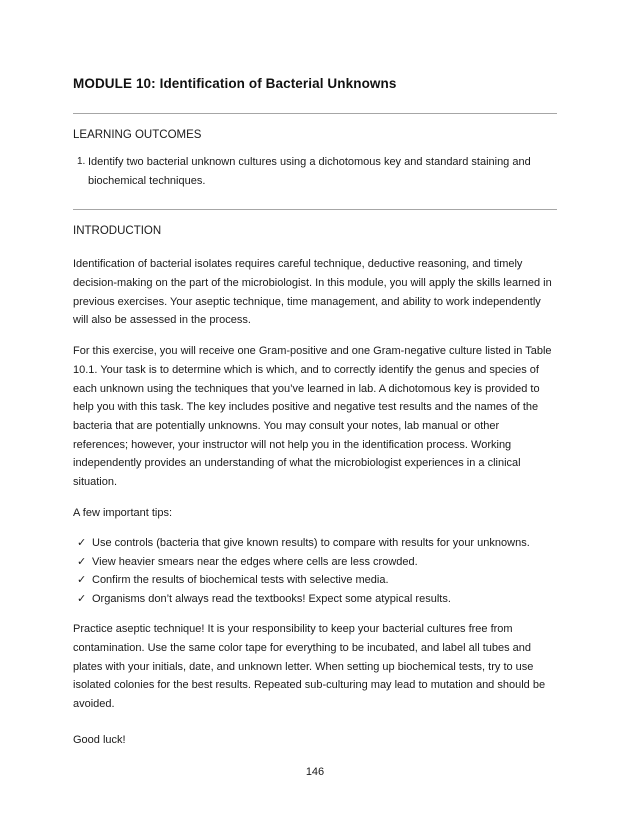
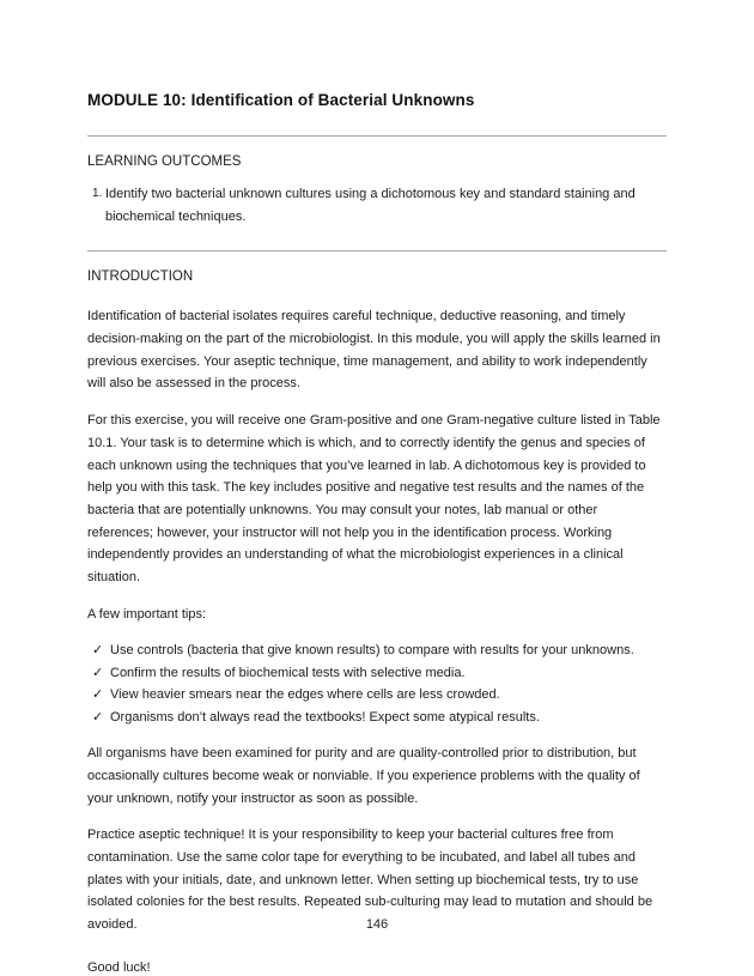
  MODULE 10: Identification of Bacterial Unknowns
  LEARNING OUTCOMES
  1.
  Identify two bacterial unknown cultures using a dichotomous key and standard staining and biochemical techniques.
  INTRODUCTION
  Identification of bacterial isolates requires careful technique, deductive reasoning, and timely decision-making on the part of the microbiologist. In this module, you will apply the skills learned in previous exercises. Your aseptic technique, time management, and ability to work independently will also be assessed in the process.
  For this exercise, you will receive one Gram-positive and one Gram-negative culture listed in Table 10.1. Your task is to determine which is which, and to correctly identify the genus and species of each unknown using the techniques that you’ve learned in lab. A dichotomous key is provided to help you with this task. The key includes positive and negative test results and the names of the bacteria that are potentially unknowns. You may consult your notes, lab manual or other references; however, your instructor will not help you in the identification process. Working independently provides an understanding of what the microbiologist experiences in a clinical situation.
  A few important tips:
  ✓
  Use controls (bacteria that give known results) to compare with results for your unknowns.
  ✓
- View heavier smears near the edges where cells are less crowded.
+ Confirm the results of biochemical tests with selective media.
  ✓
- Confirm the results of biochemical tests with selective media.
+ View heavier smears near the edges where cells are less crowded.
  ✓
  Organisms don’t always read the textbooks! Expect some atypical results.
+ All organisms have been examined for purity and are quality-controlled prior to distribution, but occasionally cultures become weak or nonviable. If you experience problems with the quality of your unknown, notify your instructor as soon as possible.
  Practice aseptic technique! It is your responsibility to keep your bacterial cultures free from contamination. Use the same color tape for everything to be incubated, and label all tubes and plates with your initials, date, and unknown letter. When setting up biochemical tests, try to use isolated colonies for the best results. Repeated sub-culturing may lead to mutation and should be avoided.
  Good luck!
  146
